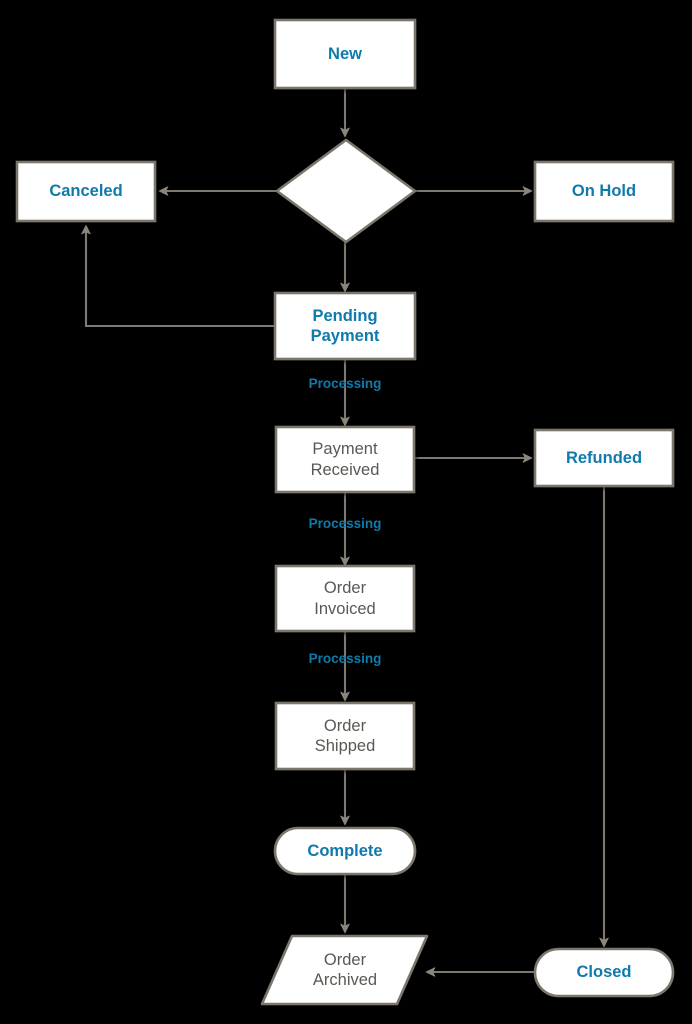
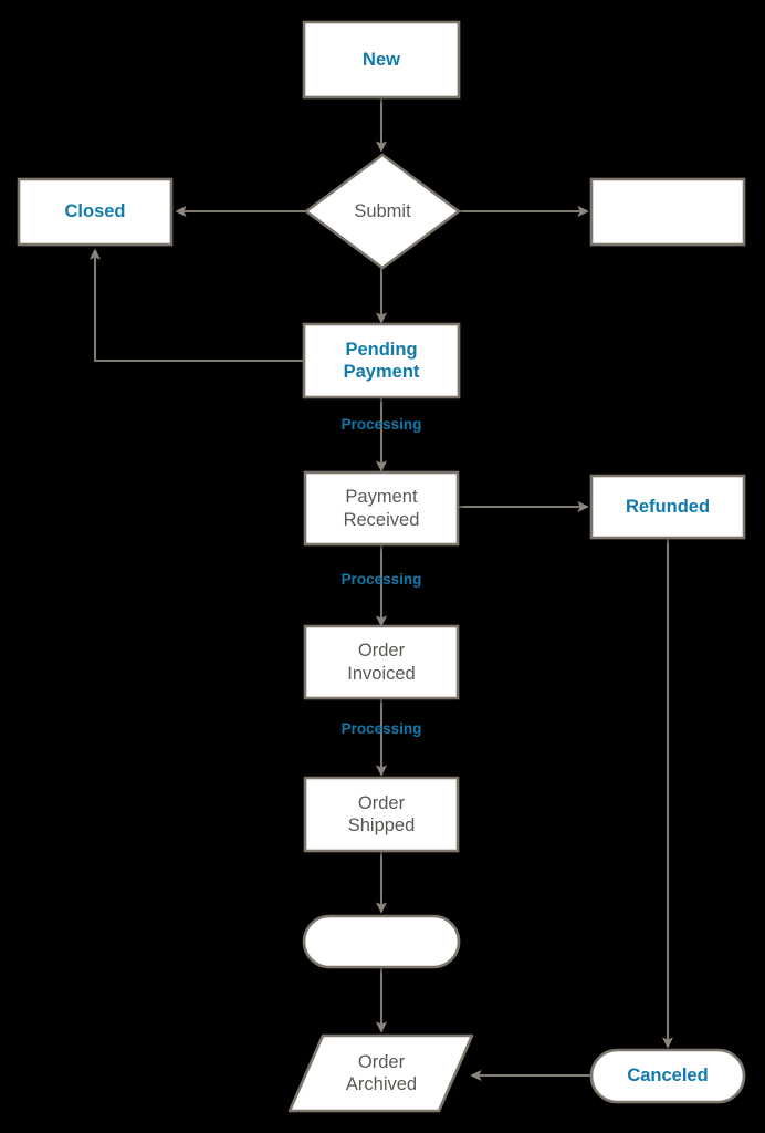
  New
+ Submit
- Canceled
+ Closed
- On Hold
  Pending
  Payment
  Payment
  Received
  Refunded
  Order
  Invoiced
  Order
  Shipped
- Complete
  Order
  Archived
- Closed
+ Canceled
  Processing
  Processing
  Processing
